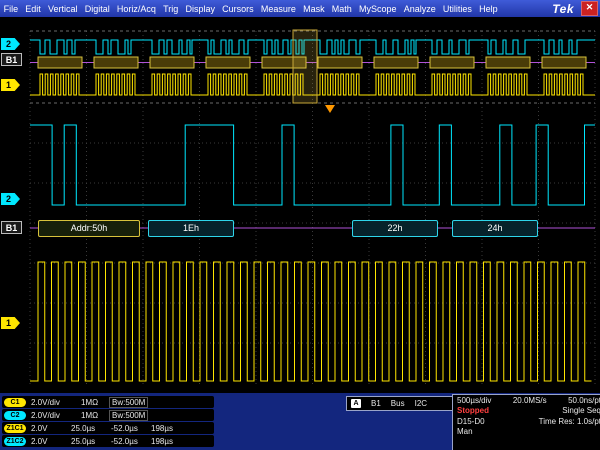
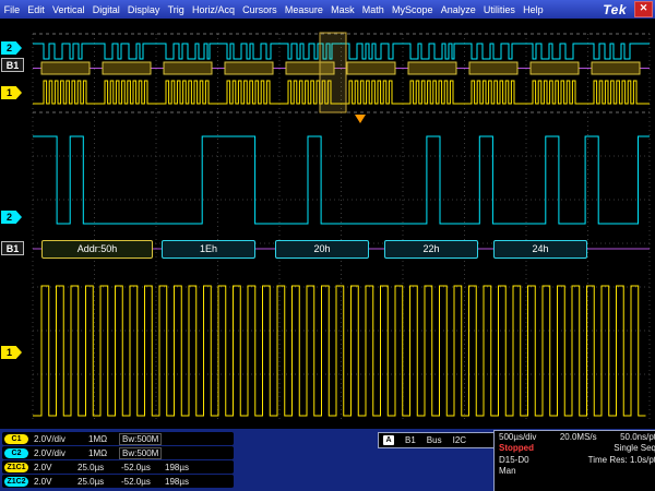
  File
  Edit
  Vertical
  Digital
- Horiz/Acq
+ Display
  Trig
- Display
+ Horiz/Acq
  Cursors
  Measure
  Mask
  Math
  MyScope
  Analyze
  Utilities
  Help
  Tek
  ✕
  2
  B1
  1
  2
  B1
  1
  Addr:50h
  1Eh
+ 20h
  22h
  24h
  2.0V/div
  1MΩ
  Bw:500M
  2.0V/div
  1MΩ
  Bw:500M
  2.0V
  25.0µs
  -52.0µs
  198µs
  2.0V
  25.0µs
  -52.0µs
  198µs
  B1
  Bus
  I2C
  500µs/div
  20.0MS/s
  50.0ns/p
  Stopped
  Single Seq
  D15-D0
  Time Res: 1.0s/p
  Man
